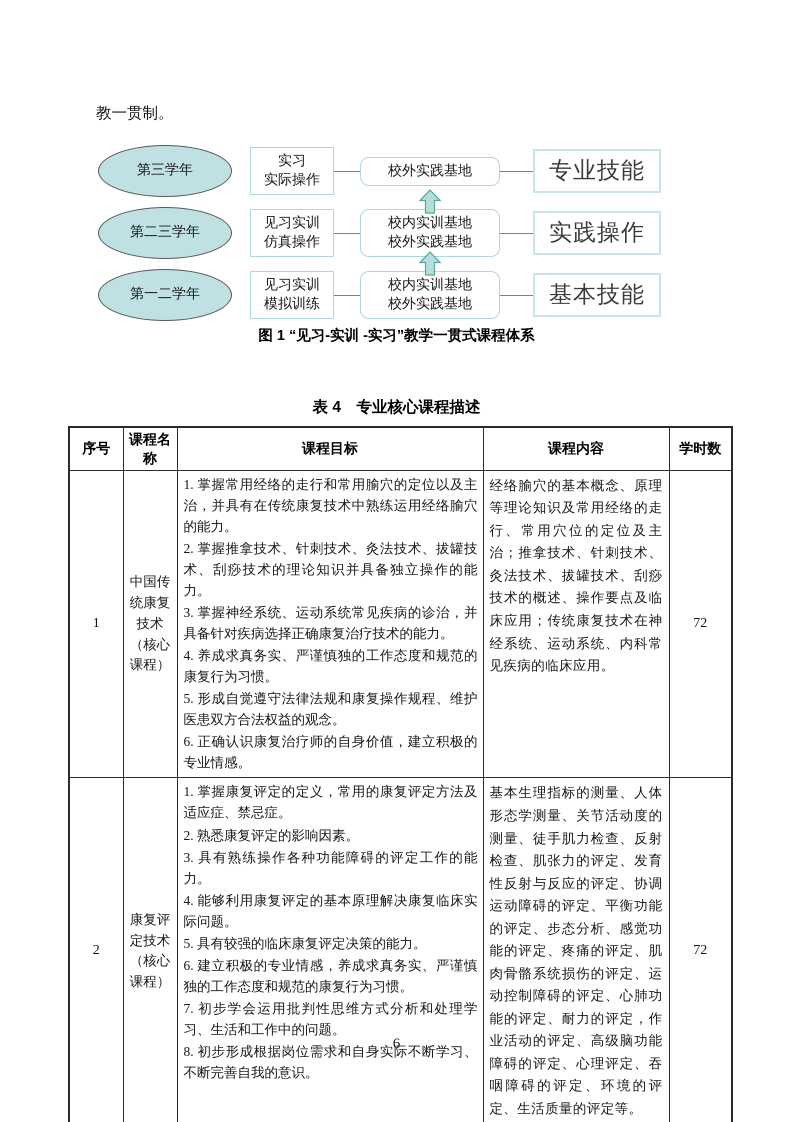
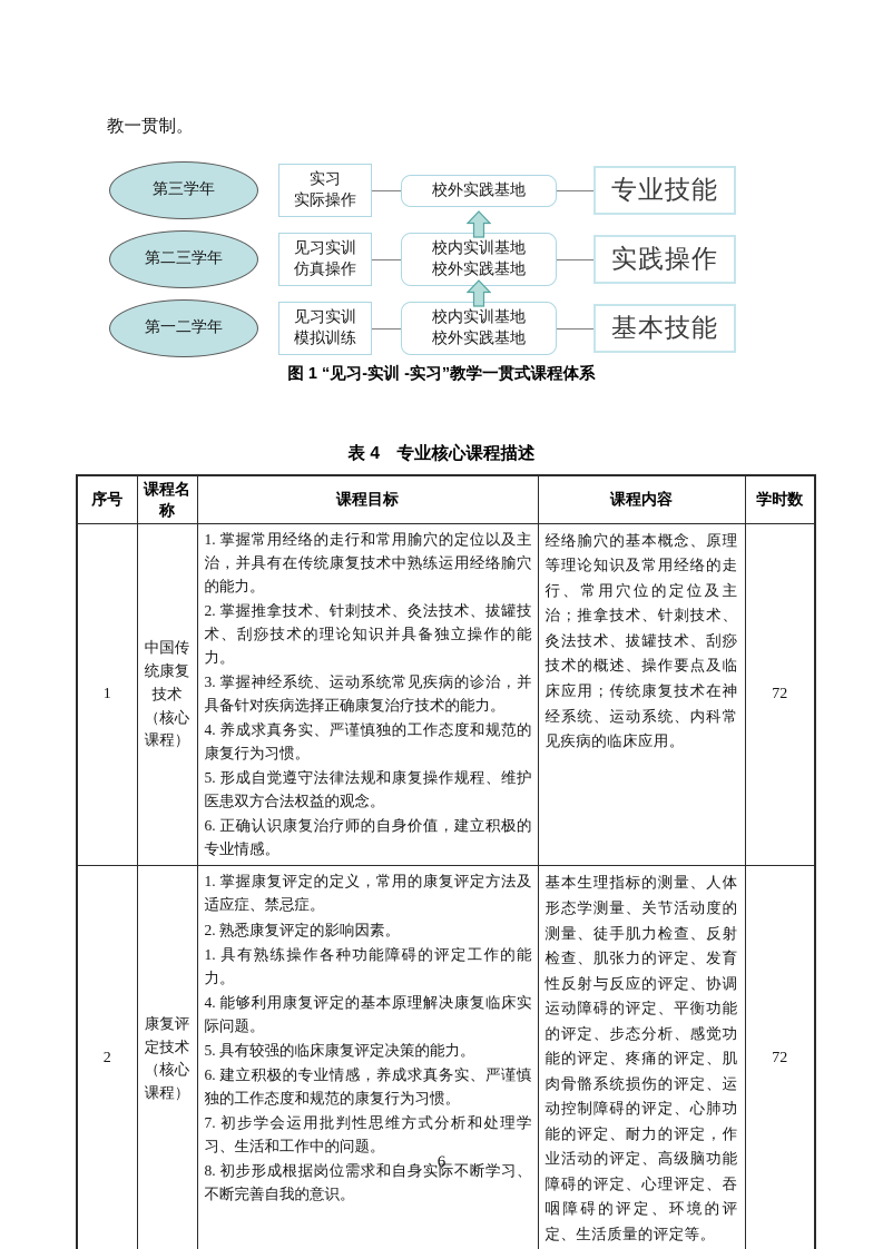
  教一贯制。
  第三学年
  实习
  实际操作
  校外实践基地
  专业技能
  第二三学年
  见习实训
  仿真操作
  校内实训基地
  校外实践基地
  实践操作
  第一二学年
  见习实训
  模拟训练
  校内实训基地
  校外实践基地
  基本技能
  图 1 “见习-实训 -实习”教学一贯式课程体系
  表 4 专业核心课程描述
  序号	课程名称	课程目标	课程内容	学时数
  1	中国传统康复技术（核心课程）	1. 掌握常用经络的走行和常用腧穴的定位以及主治，并具有在传统康复技术中熟练运用经络腧穴的能力。 2. 掌握推拿技术、针刺技术、灸法技术、拔罐技术、刮痧技术的理论知识并具备独立操作的能力。 3. 掌握神经系统、运动系统常见疾病的诊治，并具备针对疾病选择正确康复治疗技术的能力。 4. 养成求真务实、严谨慎独的工作态度和规范的康复行为习惯。 5. 形成自觉遵守法律法规和康复操作规程、维护医患双方合法权益的观念。 6. 正确认识康复治疗师的自身价值，建立积极的专业情感。	经络腧穴的基本概念、原理等理论知识及常用经络的走行、常用穴位的定位及主治；推拿技术、针刺技术、灸法技术、拔罐技术、刮痧技术的概述、操作要点及临床应用；传统康复技术在神经系统、运动系统、内科常见疾病的临床应用。	72
- 2	康复评定技术（核心课程）	1. 掌握康复评定的定义，常用的康复评定方法及适应症、禁忌症。 2. 熟悉康复评定的影响因素。 3. 具有熟练操作各种功能障碍的评定工作的能力。 4. 能够利用康复评定的基本原理解决康复临床实际问题。 5. 具有较强的临床康复评定决策的能力。 6. 建立积极的专业情感，养成求真务实、严谨慎独的工作态度和规范的康复行为习惯。 7. 初步学会运用批判性思维方式分析和处理学习、生活和工作中的问题。 8. 初步形成根据岗位需求和自身实际不断学习、不断完善自我的意识。	基本生理指标的测量、人体形态学测量、关节活动度的测量、徒手肌力检查、反射检查、肌张力的评定、发育性反射与反应的评定、协调运动障碍的评定、平衡功能的评定、步态分析、感觉功能的评定、疼痛的评定、肌肉骨骼系统损伤的评定、运动控制障碍的评定、心肺功能的评定、耐力的评定，作业活动的评定、高级脑功能障碍的评定、心理评定、吞咽障碍的评定、环境的评定、生活质量的评定等。	72
+ 2	康复评定技术（核心课程）	1. 掌握康复评定的定义，常用的康复评定方法及适应症、禁忌症。 2. 熟悉康复评定的影响因素。 1. 具有熟练操作各种功能障碍的评定工作的能力。 4. 能够利用康复评定的基本原理解决康复临床实际问题。 5. 具有较强的临床康复评定决策的能力。 6. 建立积极的专业情感，养成求真务实、严谨慎独的工作态度和规范的康复行为习惯。 7. 初步学会运用批判性思维方式分析和处理学习、生活和工作中的问题。 8. 初步形成根据岗位需求和自身实际不断学习、不断完善自我的意识。	基本生理指标的测量、人体形态学测量、关节活动度的测量、徒手肌力检查、反射检查、肌张力的评定、发育性反射与反应的评定、协调运动障碍的评定、平衡功能的评定、步态分析、感觉功能的评定、疼痛的评定、肌肉骨骼系统损伤的评定、运动控制障碍的评定、心肺功能的评定、耐力的评定，作业活动的评定、高级脑功能障碍的评定、心理评定、吞咽障碍的评定、环境的评定、生活质量的评定等。	72
  6
